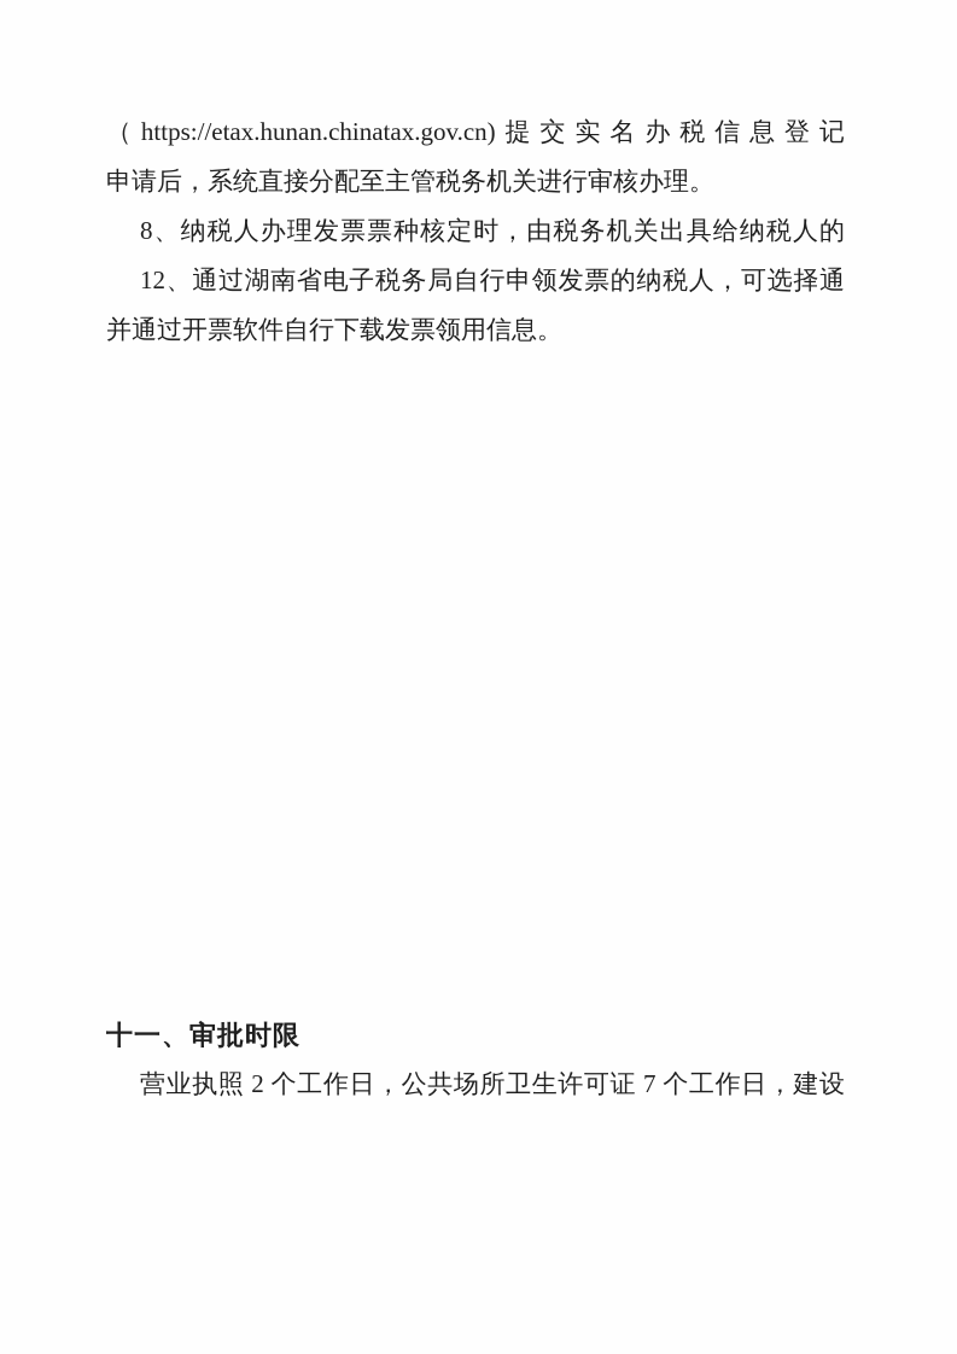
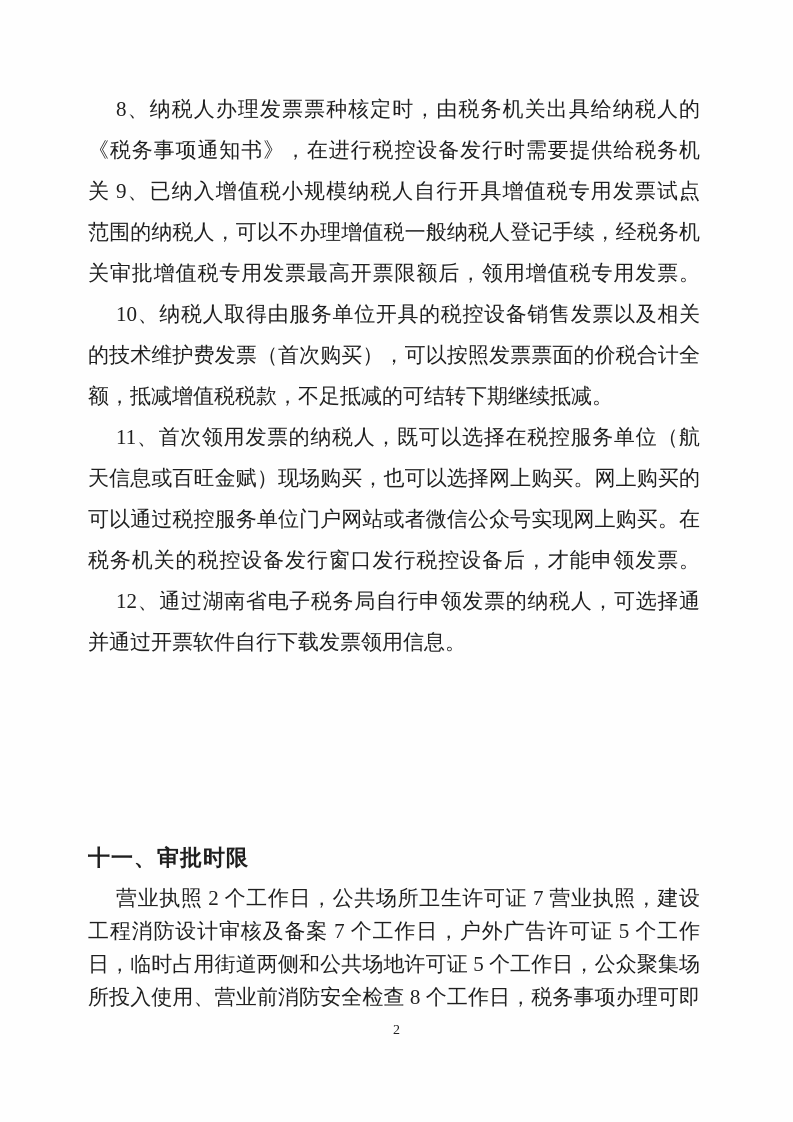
- （https://etax.hunan.chinatax.gov.cn)提交实名办税信息登记
- 申请后，系统直接分配至主管税务机关进行审核办理。
  8、纳税人办理发票票种核定时，由税务机关出具给纳税人的
+ 《税务事项通知书》，在进行税控设备发行时需要提供给税务机关。
+ 9、已纳入增值税小规模纳税人自行开具增值税专用发票试点
+ 范围的纳税人，可以不办理增值税一般纳税人登记手续，经税务机
+ 关审批增值税专用发票最高开票限额后，领用增值税专用发票。
+ 10、纳税人取得由服务单位开具的税控设备销售发票以及相关
+ 的技术维护费发票（首次购买），可以按照发票票面的价税合计全
+ 额，抵减增值税税款，不足抵减的可结转下期继续抵减。
+ 11、首次领用发票的纳税人，既可以选择在税控服务单位（航
+ 天信息或百旺金赋）现场购买，也可以选择网上购买。网上购买的
+ 可以通过税控服务单位门户网站或者微信公众号实现网上购买。在
+ 税务机关的税控设备发行窗口发行税控设备后，才能申领发票。
  12、通过湖南省电子税务局自行申领发票的纳税人，可选择通
  并通过开票软件自行下载发票领用信息。
  十一、审批时限
- 营业执照 2 个工作日，公共场所卫生许可证 7 个工作日，建设
+ 营业执照 2 个工作日，公共场所卫生许可证 7 营业执照，建设
+ 工程消防设计审核及备案 7 个工作日，户外广告许可证 5 个工作
+ 日，临时占用街道两侧和公共场地许可证 5 个工作日，公众聚集场
+ 所投入使用、营业前消防安全检查 8 个工作日，税务事项办理可即
+ 2
